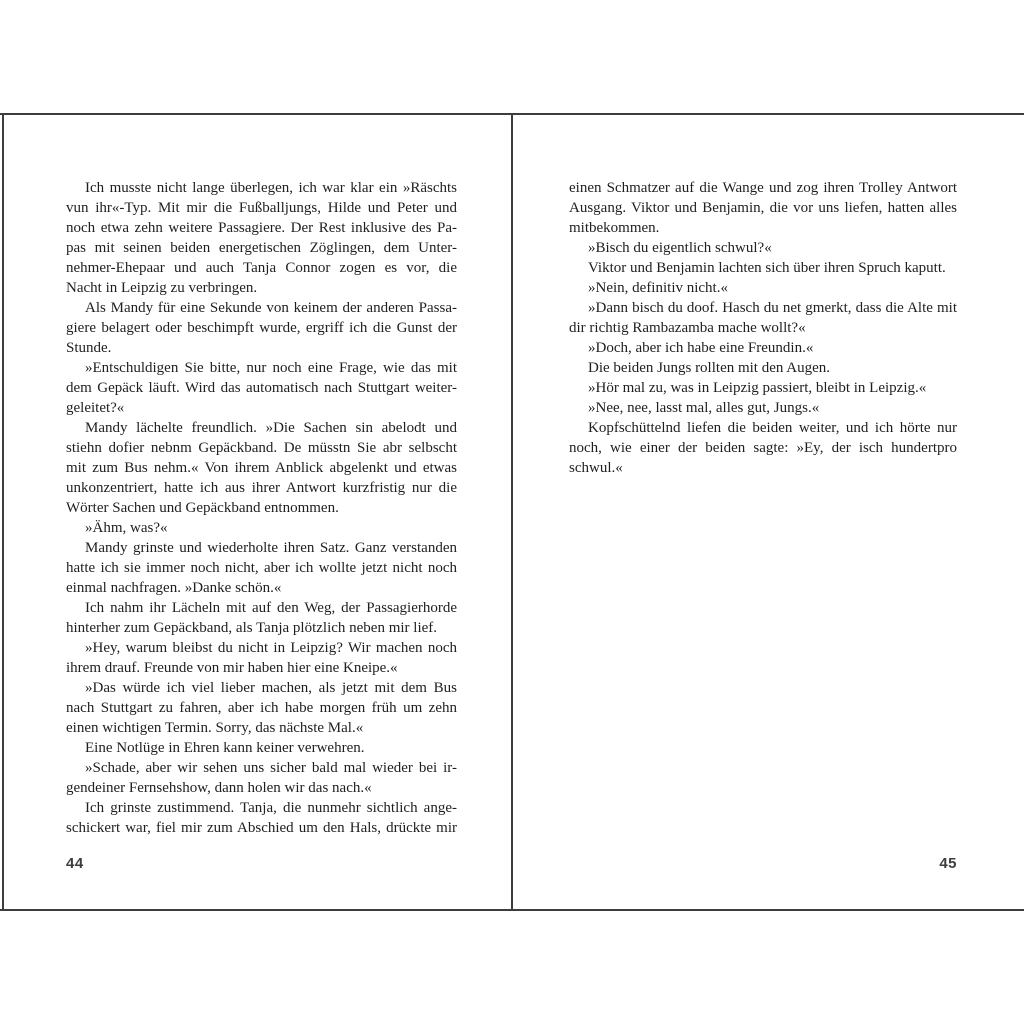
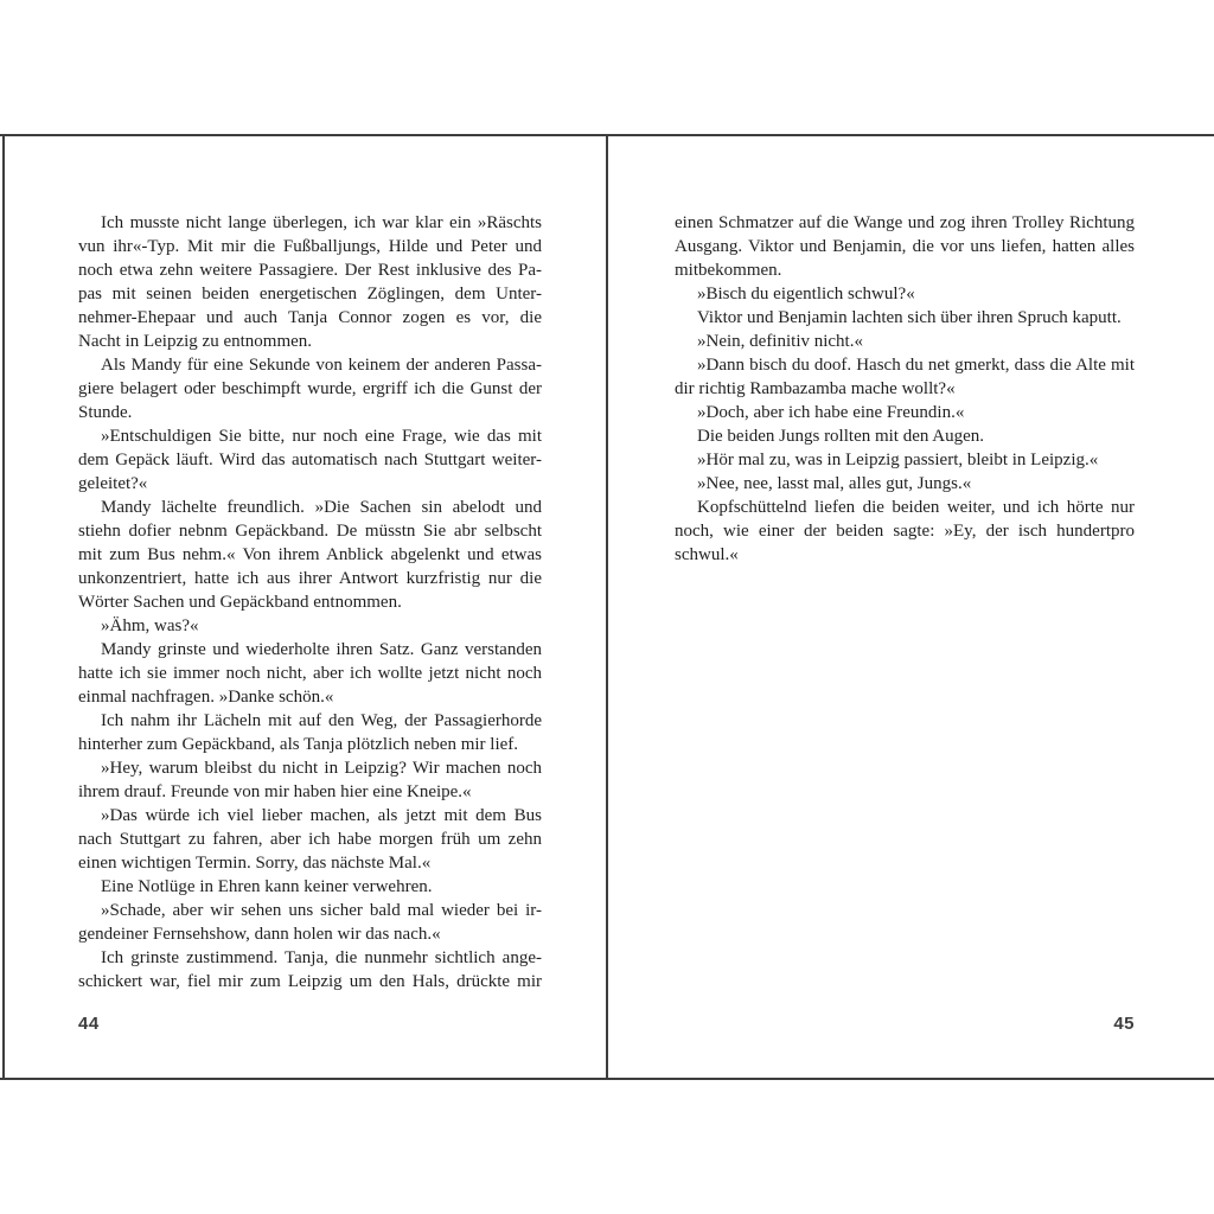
  Ich musste nicht lange überlegen, ich war klar ein »Räschts
  vun ihr«-Typ. Mit mir die Fußballjungs, Hilde und Peter und
  noch etwa zehn weitere Passagiere. Der Rest inklusive des Pa-
  pas mit seinen beiden energetischen Zöglingen, dem Unter-
  nehmer-Ehepaar und auch Tanja Connor zogen es vor, die
- Nacht in Leipzig zu verbringen.
+ Nacht in Leipzig zu entnommen.
  Als Mandy für eine Sekunde von keinem der anderen Passa-
  giere belagert oder beschimpft wurde, ergriff ich die Gunst der
  Stunde.
  »Entschuldigen Sie bitte, nur noch eine Frage, wie das mit
  dem Gepäck läuft. Wird das automatisch nach Stuttgart weiter-
  geleitet?«
  Mandy lächelte freundlich. »Die Sachen sin abelodt und
  stiehn dofier nebnm Gepäckband. De müsstn Sie abr selbscht
  mit zum Bus nehm.« Von ihrem Anblick abgelenkt und etwas
  unkonzentriert, hatte ich aus ihrer Antwort kurzfristig nur die
  Wörter Sachen und Gepäckband entnommen.
  »Ähm, was?«
  Mandy grinste und wiederholte ihren Satz. Ganz verstanden
  hatte ich sie immer noch nicht, aber ich wollte jetzt nicht noch
  einmal nachfragen. »Danke schön.«
  Ich nahm ihr Lächeln mit auf den Weg, der Passagierhorde
  hinterher zum Gepäckband, als Tanja plötzlich neben mir lief.
  »Hey, warum bleibst du nicht in Leipzig? Wir machen noch
  ihrem drauf. Freunde von mir haben hier eine Kneipe.«
  »Das würde ich viel lieber machen, als jetzt mit dem Bus
  nach Stuttgart zu fahren, aber ich habe morgen früh um zehn
  einen wichtigen Termin. Sorry, das nächste Mal.«
  Eine Notlüge in Ehren kann keiner verwehren.
  »Schade, aber wir sehen uns sicher bald mal wieder bei ir-
  gendeiner Fernsehshow, dann holen wir das nach.«
  Ich grinste zustimmend. Tanja, die nunmehr sichtlich ange-
- schickert war, fiel mir zum Abschied um den Hals, drückte mir
+ schickert war, fiel mir zum Leipzig um den Hals, drückte mir
  44
- einen Schmatzer auf die Wange und zog ihren Trolley Antwort
+ einen Schmatzer auf die Wange und zog ihren Trolley Richtung
  Ausgang. Viktor und Benjamin, die vor uns liefen, hatten alles
  mitbekommen.
  »Bisch du eigentlich schwul?«
  Viktor und Benjamin lachten sich über ihren Spruch kaputt.
  »Nein, definitiv nicht.«
  »Dann bisch du doof. Hasch du net gmerkt, dass die Alte mit
  dir richtig Rambazamba mache wollt?«
  »Doch, aber ich habe eine Freundin.«
  Die beiden Jungs rollten mit den Augen.
  »Hör mal zu, was in Leipzig passiert, bleibt in Leipzig.«
  »Nee, nee, lasst mal, alles gut, Jungs.«
  Kopfschüttelnd liefen die beiden weiter, und ich hörte nur
  noch, wie einer der beiden sagte: »Ey, der isch hundertpro
  schwul.«
  45
